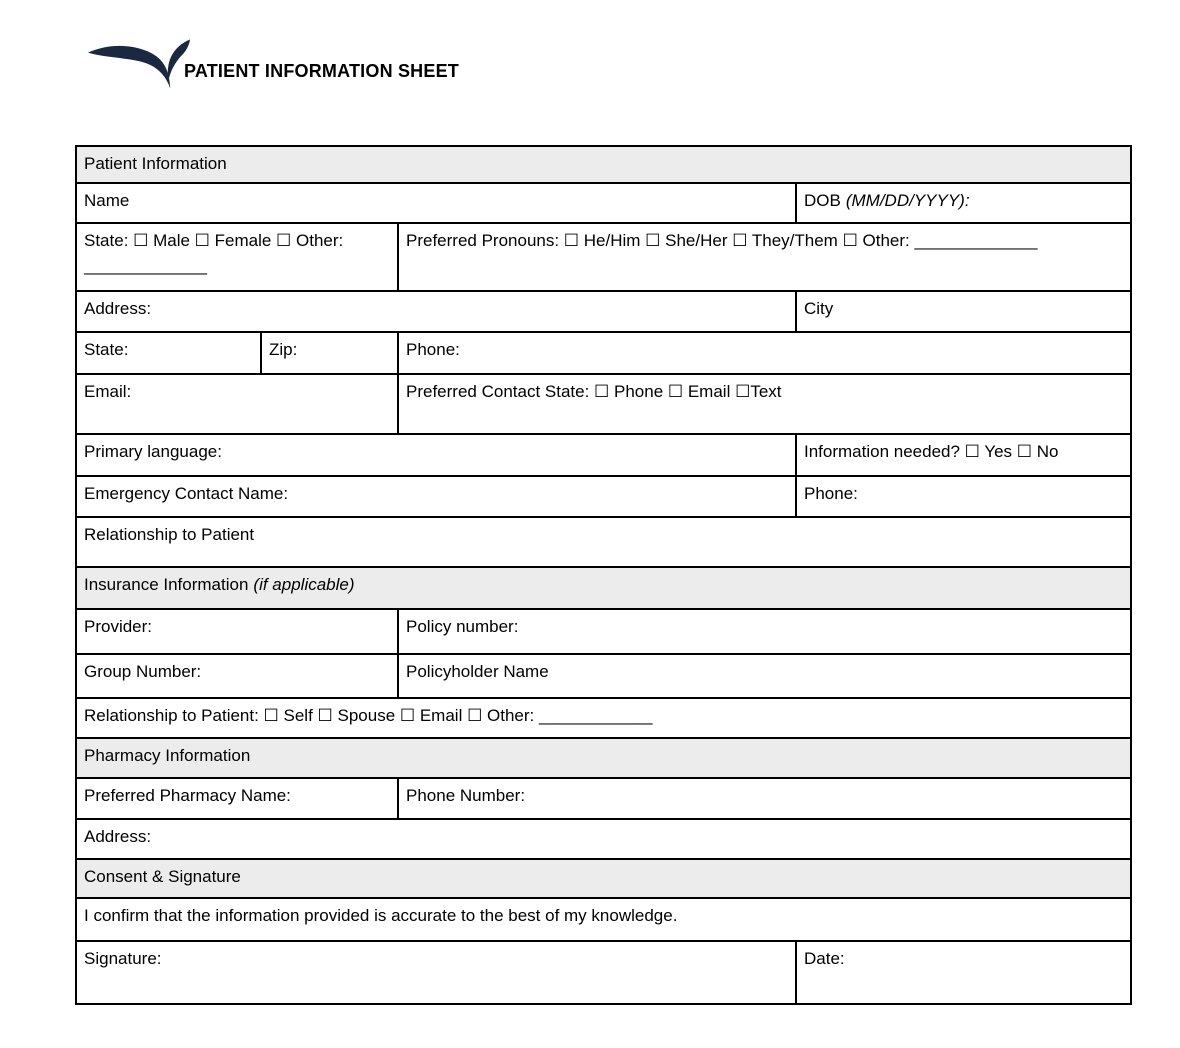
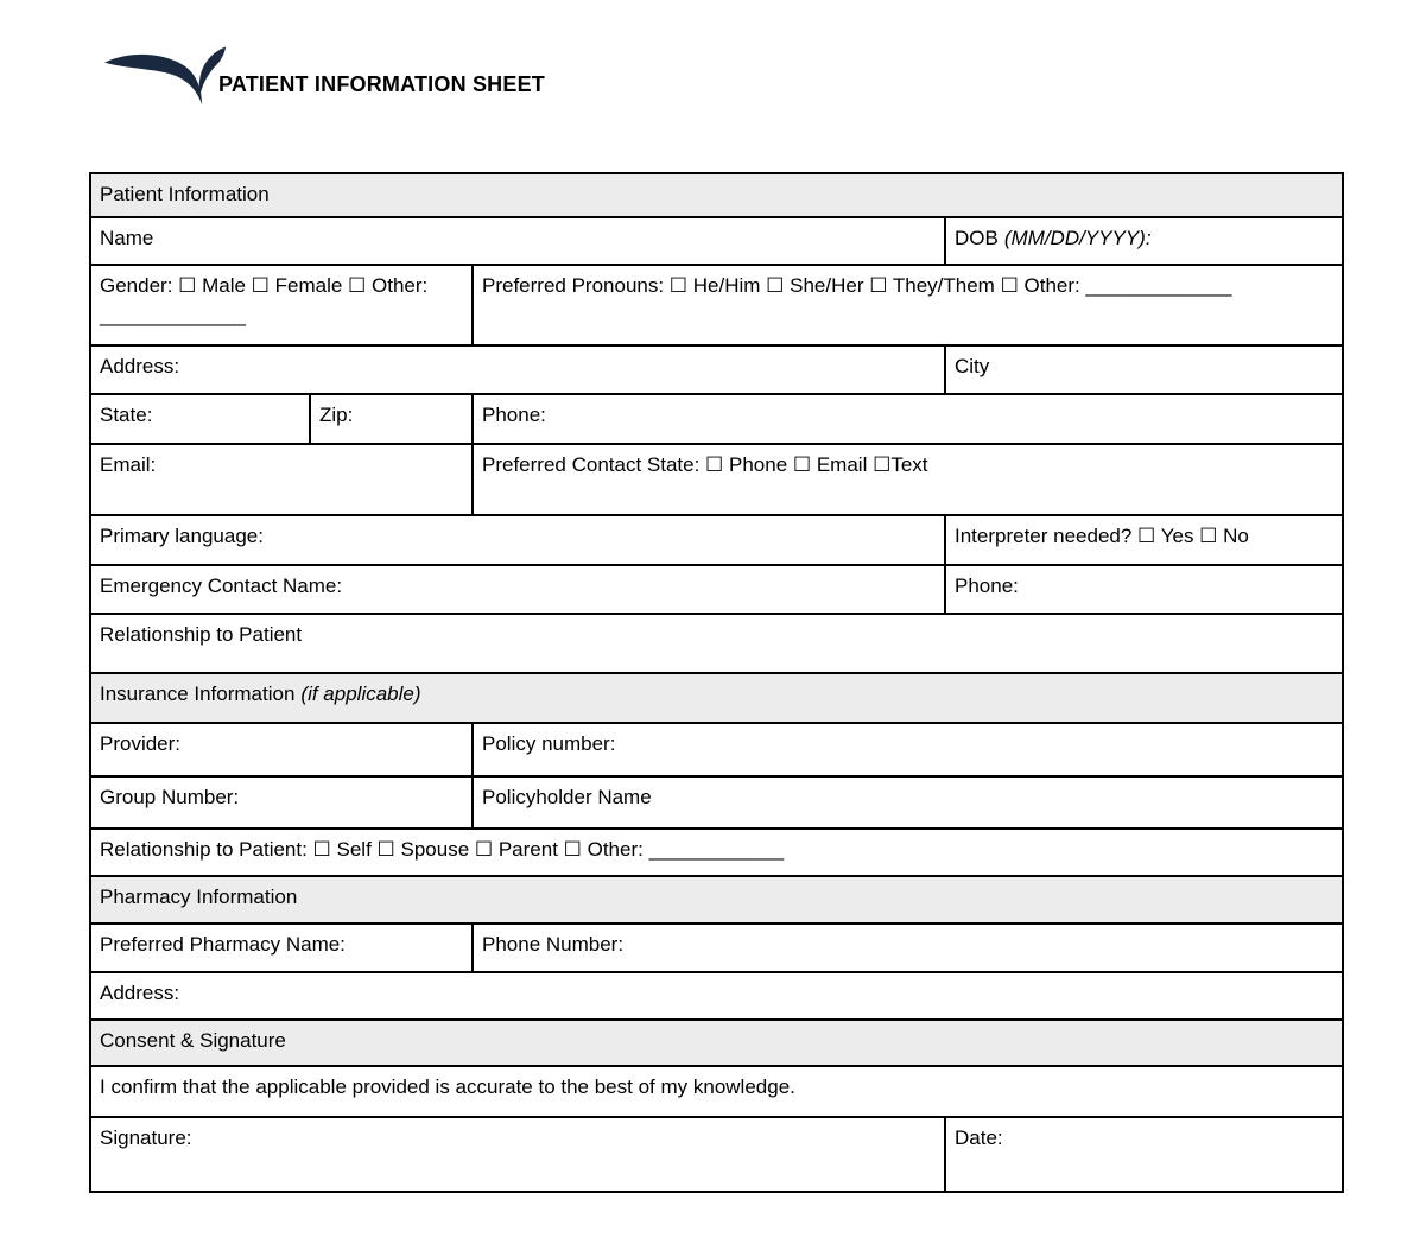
  PATIENT INFORMATION SHEET
  Patient Information
  Name	DOB (MM/DD/YYYY):
- State: ☐ Male ☐ Female ☐ Other: _____________	Preferred Pronouns: ☐ He/Him ☐ She/Her ☐ They/Them ☐ Other: _____________
+ Gender: ☐ Male ☐ Female ☐ Other: _____________	Preferred Pronouns: ☐ He/Him ☐ She/Her ☐ They/Them ☐ Other: _____________
  Address:	City
  State:	Zip:	Phone:
  Email:	Preferred Contact State: ☐ Phone ☐ Email ☐Text
- Primary language:	Information needed? ☐ Yes ☐ No
+ Primary language:	Interpreter needed? ☐ Yes ☐ No
  Emergency Contact Name:	Phone:
  Relationship to Patient
  Insurance Information (if applicable)
  Provider:	Policy number:
  Group Number:	Policyholder Name
- Relationship to Patient: ☐ Self ☐ Spouse ☐ Email ☐ Other: ____________
+ Relationship to Patient: ☐ Self ☐ Spouse ☐ Parent ☐ Other: ____________
  Pharmacy Information
  Preferred Pharmacy Name:	Phone Number:
  Address:
  Consent & Signature
- I confirm that the information provided is accurate to the best of my knowledge.
+ I confirm that the applicable provided is accurate to the best of my knowledge.
  Signature:	Date:
